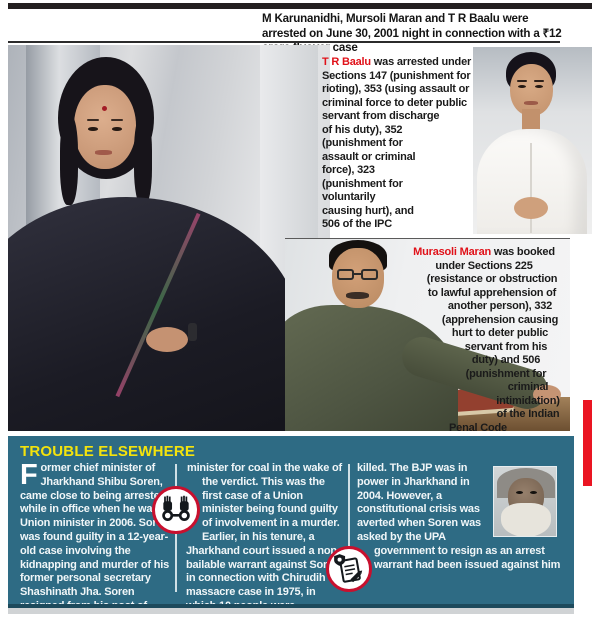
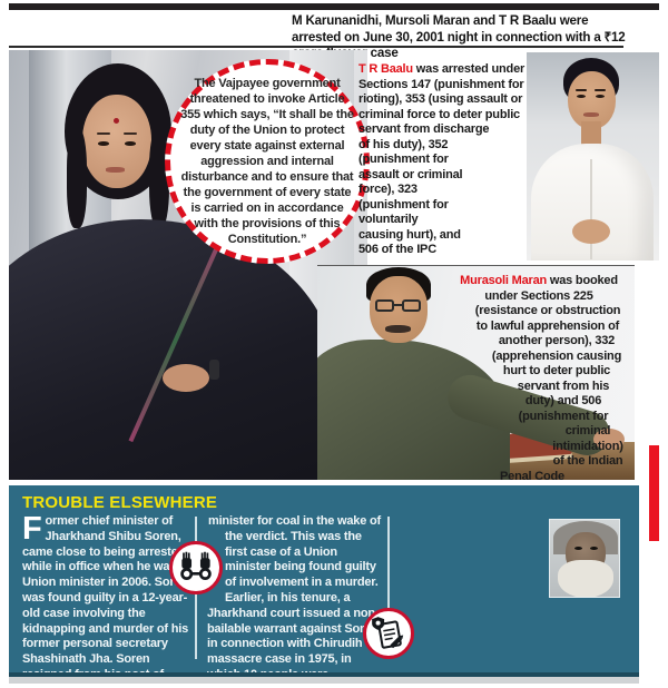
  M Karunanidhi, Mursoli Maran and T R Baalu were arrested on June 30, 2001 night in connection with a ₹12 case
+ The Vajpayee government threatened to invoke Article 355 which says, “It shall be the duty of the Union to protect every state against external aggression and internal disturbance and to ensure that the government of every state is carried on in accordance with the provisions of this Constitution.”
  T R Baalu was arrested under Sections 147 (punishment for rioting), 353 (using assault or criminal force to deter public servant from discharge of his duty), 352 (punishment for assault or criminal force), 323 (punishment for voluntarily causing hurt), and 506 of the IPC
  Murasoli Maran was booked under Sections 225 (resistance or obstruction to lawful apprehension of another person), 332 (apprehension causing hurt to deter public servant from his duty) and 506 (punishment for criminal intimidation) of the Indian Penal Code
  TROUBLE ELSEWHERE
  F
  ormer chief minister of Jharkhand Shibu Soren, came close to being arrest while in office when he wa Union minister in 2006. Sor was found guilty in a 12-year-old case involving the kidnapping and murder of his former personal secretary Shashinath Jha. Soren
  minister for coal in the wake of the verdict. This was the first case of a Union minister being found guilty of involvement in a murder. Earlier, in his tenure, a Jharkhand court issued a nobailable warrant against Sor in connection with Chirudih massacre case in 1975, in
- killed. The BJP was in power in Jharkhand in 2004. However, a constitutional crisis was averted when Soren was asked by the UPA government to resign as an arrest warrant had been issued against him
